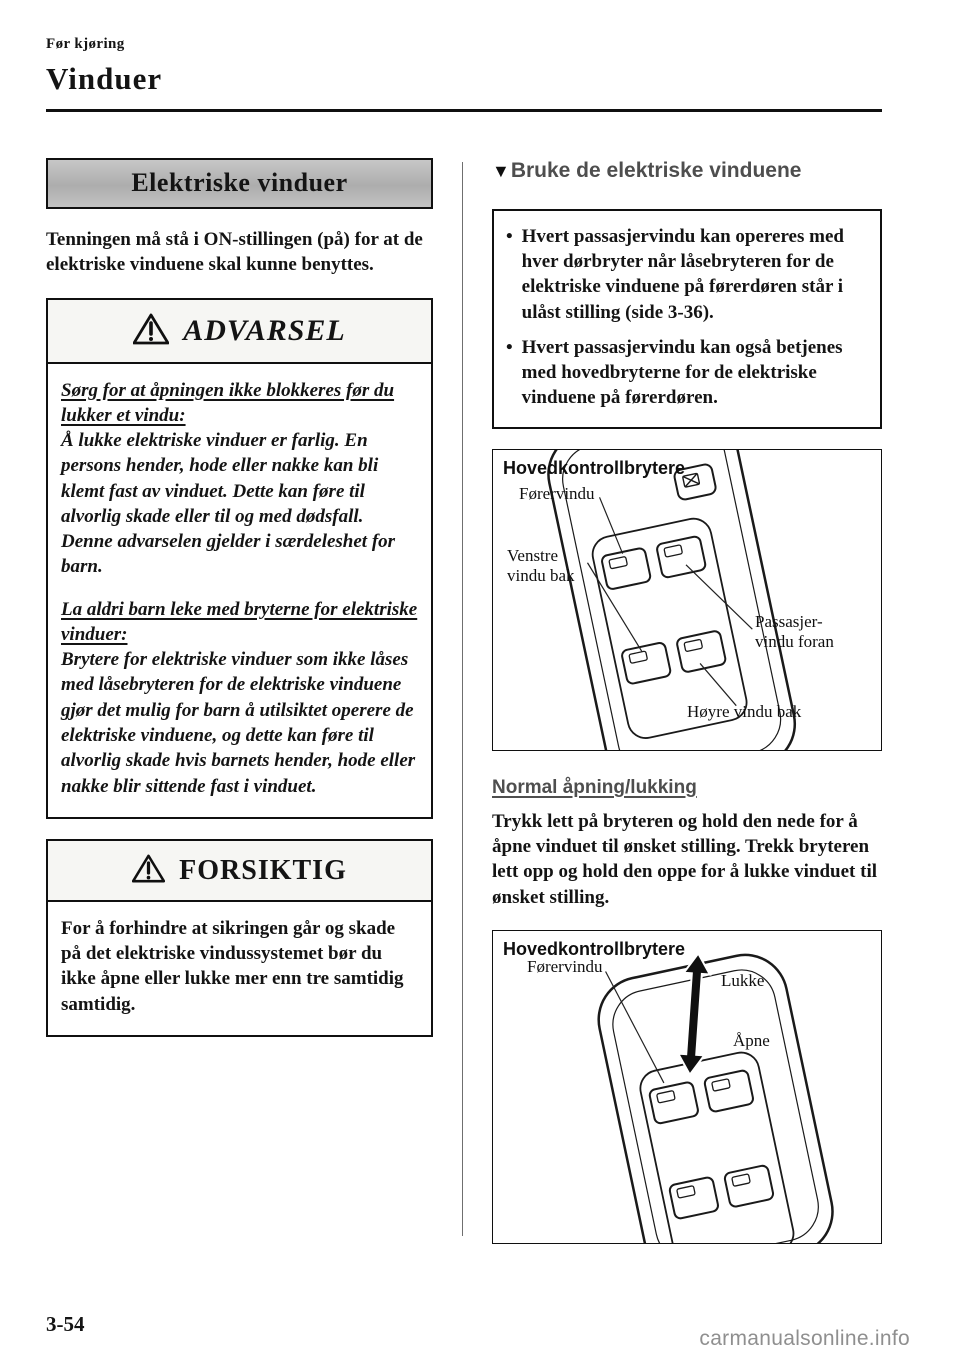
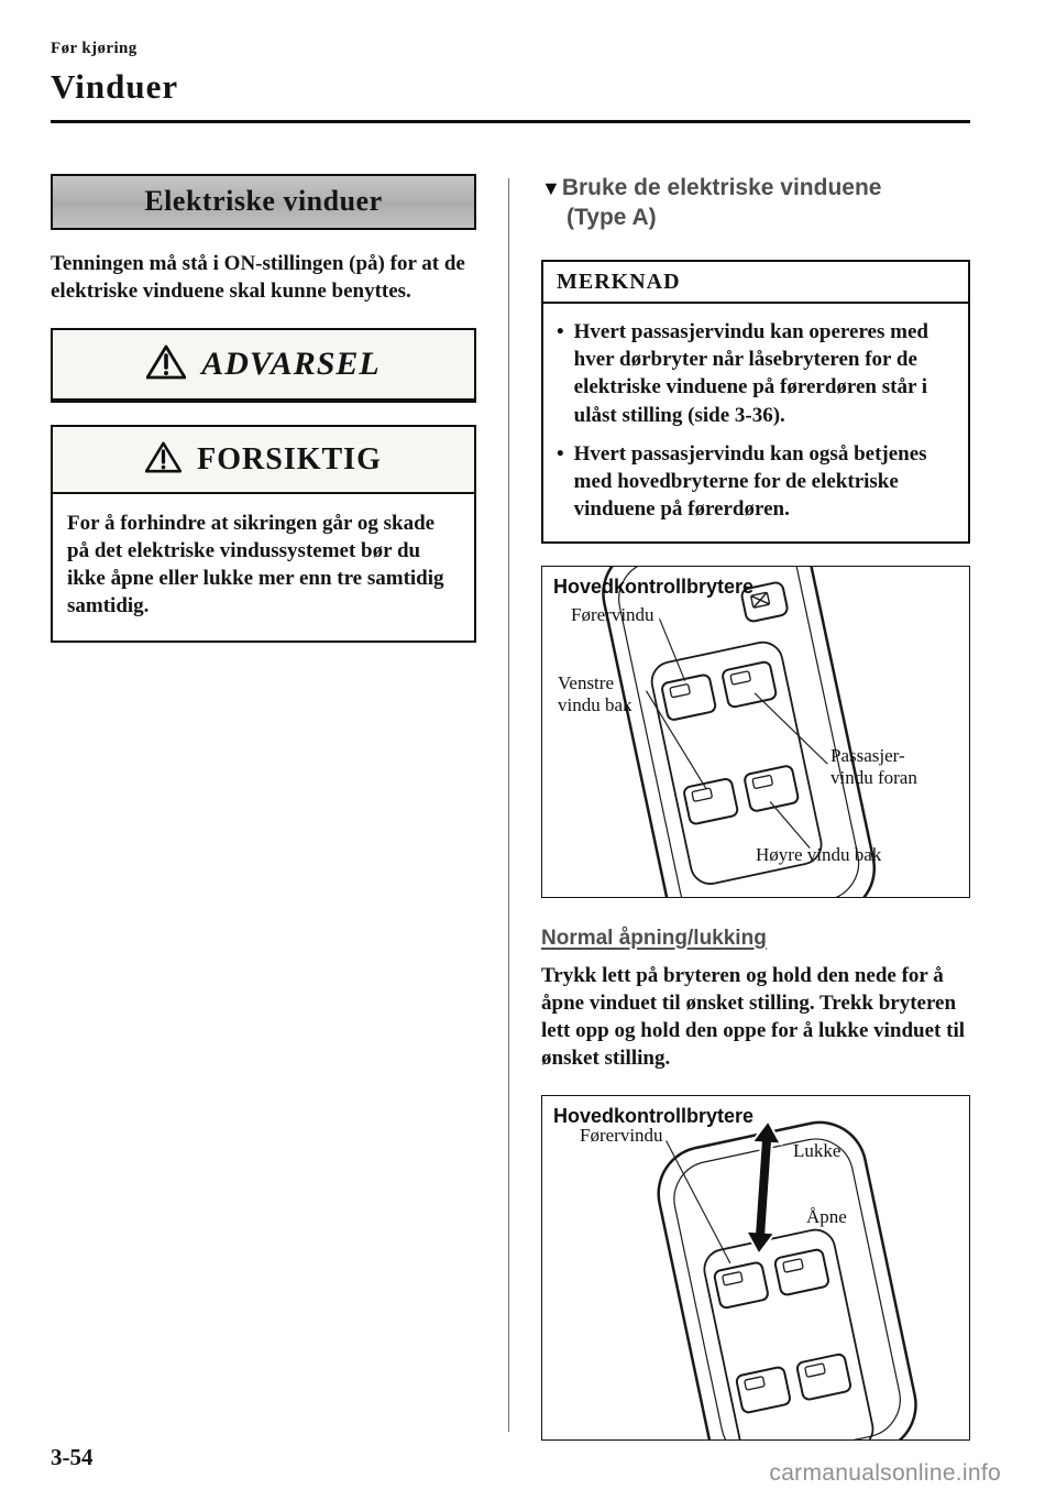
  Før kjøring
  Vinduer
  Elektriske vinduer
  Tenningen må stå i ON-stillingen (på) for at de elektriske vinduene skal kunne benyttes.
  ADVARSEL
- Sørg for at åpningen ikke blokkeres før du lukker et vindu:
- Å lukke elektriske vinduer er farlig. En persons hender, hode eller nakke kan bli klemt fast av vinduet. Dette kan føre til alvorlig skade eller til og med dødsfall. Denne advarselen gjelder i særdeleshet for barn.
- La aldri barn leke med bryterne for elektriske vinduer:
- Brytere for elektriske vinduer som ikke låses med låsebryteren for de elektriske vinduene gjør det mulig for barn å utilsiktet operere de elektriske vinduene, og dette kan føre til alvorlig skade hvis barnets hender, hode eller nakke blir sittende fast i vinduet.
  FORSIKTIG
  For å forhindre at sikringen går og skade på det elektriske vindussystemet bør du ikke åpne eller lukke mer enn tre samtidig samtidig.
  ▼Bruke de elektriske vinduene
+ (Type A)
+ MERKNAD
  Hvert passasjervindu kan opereres med hver dørbryter når låsebryteren for de elektriske vinduene på førerdøren står i ulåst stilling (side 3-36).
  Hvert passasjervindu kan også betjenes med hovedbryterne for de elektriske vinduene på førerdøren.
  Hovedkontrollbrytere
  Førervindu
  Venstre vindu bak
  Passasjer-vindu foran
  Høyre vindu bak
  Normal åpning/lukking
  Trykk lett på bryteren og hold den nede for å åpne vinduet til ønsket stilling. Trekk bryteren lett opp og hold den oppe for å lukke vinduet til ønsket stilling.
  Hovedkontrollbrytere
  Førervindu
  Lukke
  Åpne
  3-54
  carmanualsonline.info
